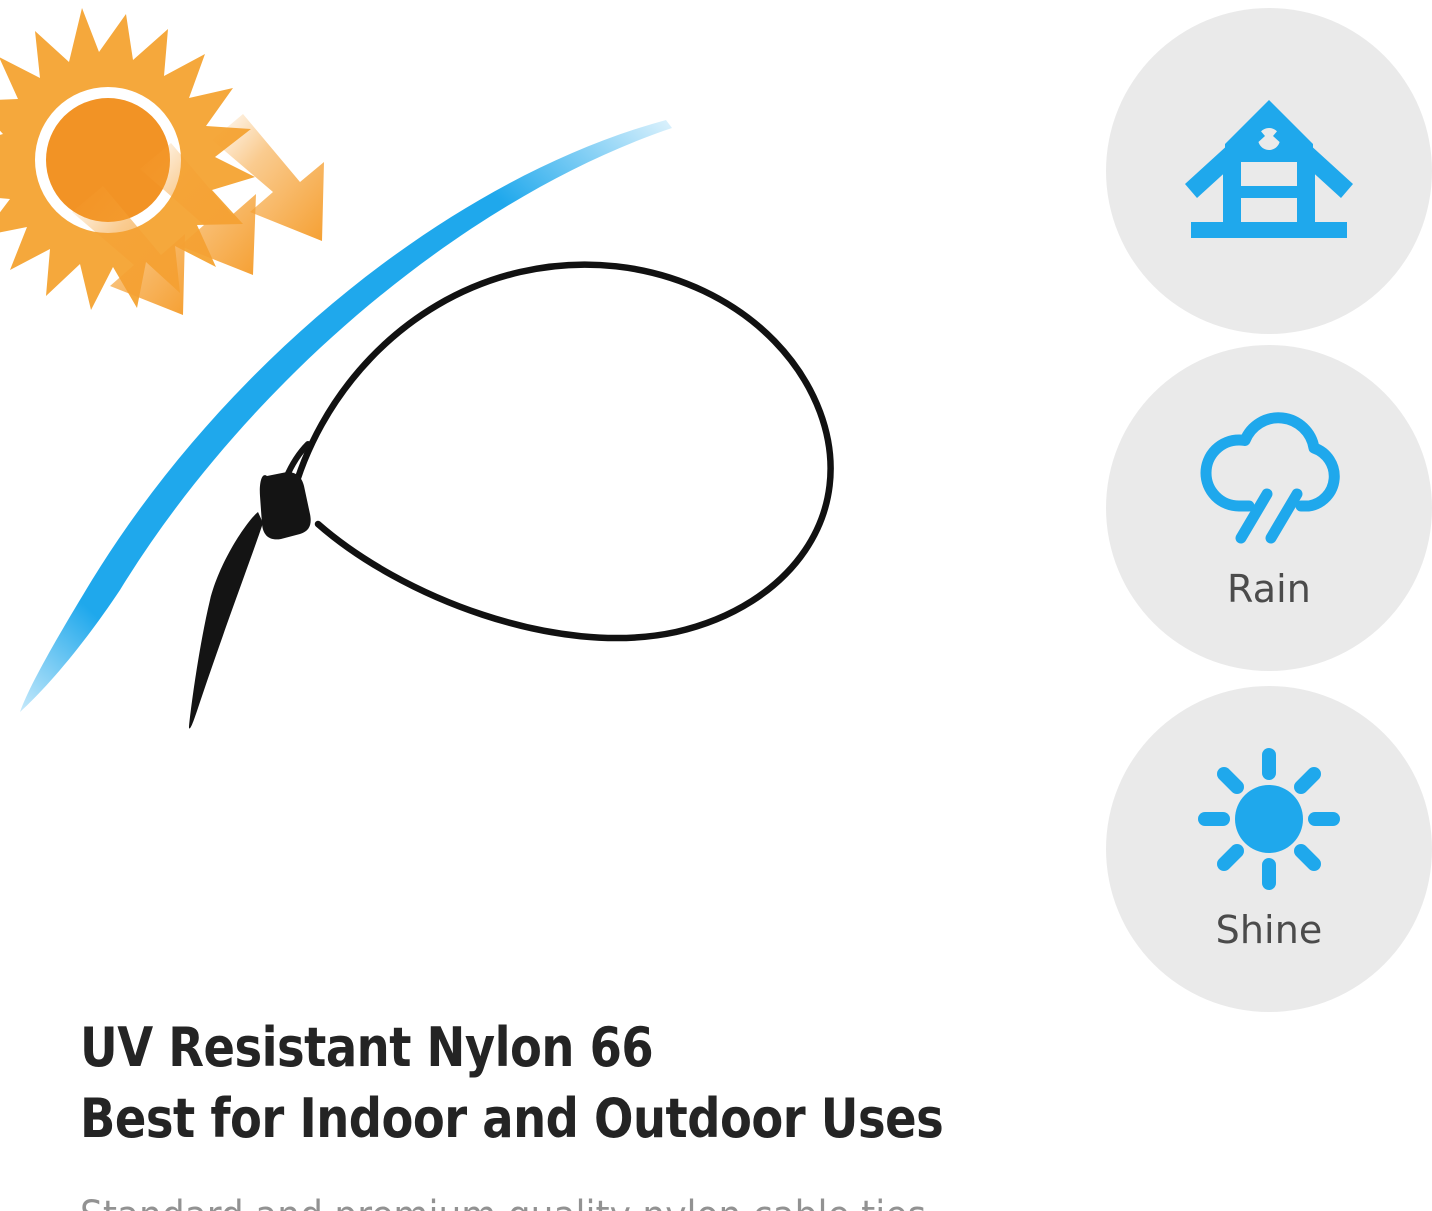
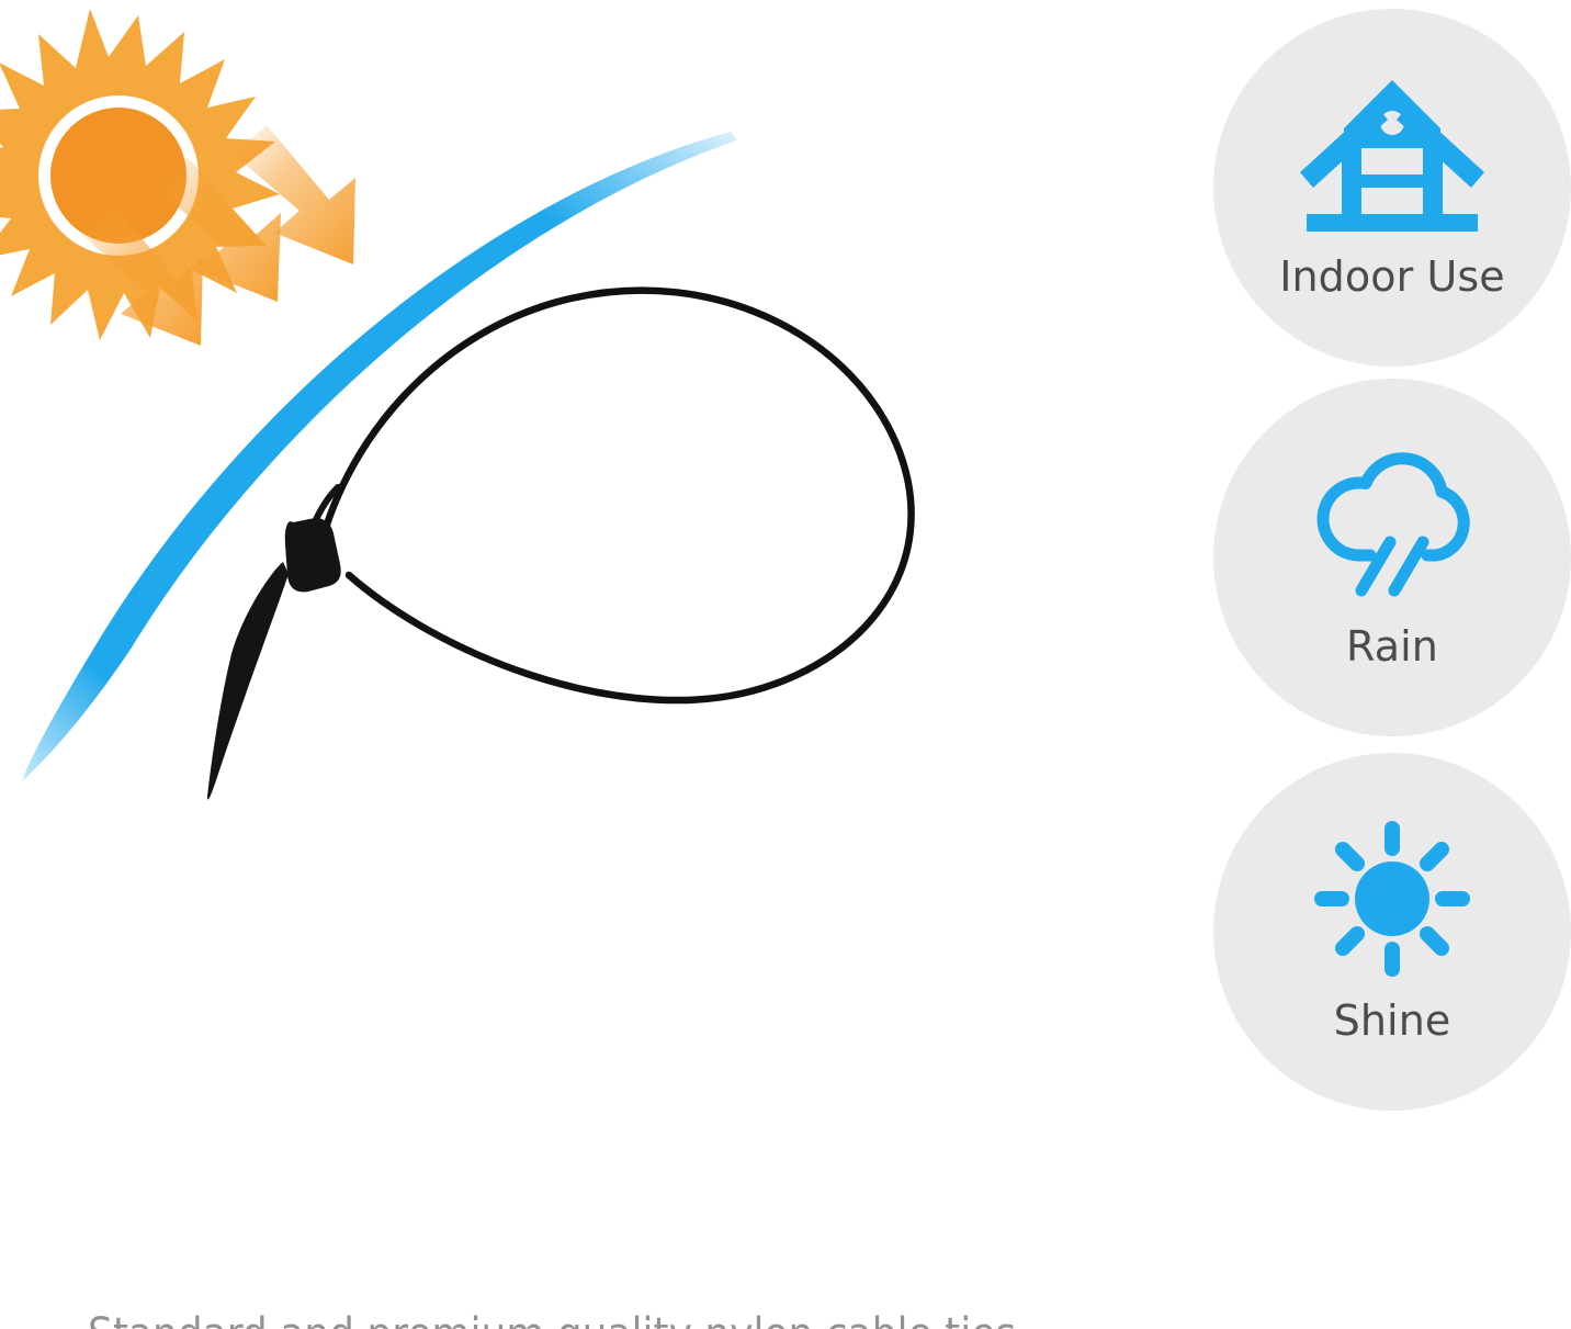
+ Indoor Use
  Rain
  Shine
- UV Resistant Nylon 66
- Best for Indoor and Outdoor Uses
